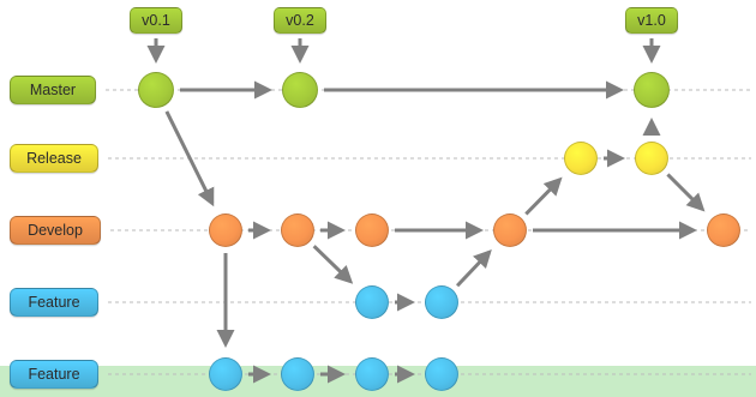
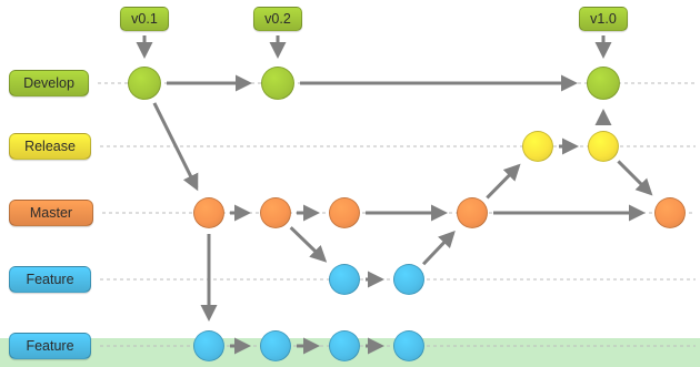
- Master
+ Develop
  Release
- Develop
+ Master
  Feature
  Feature
  v0.1
  v0.2
  v1.0
